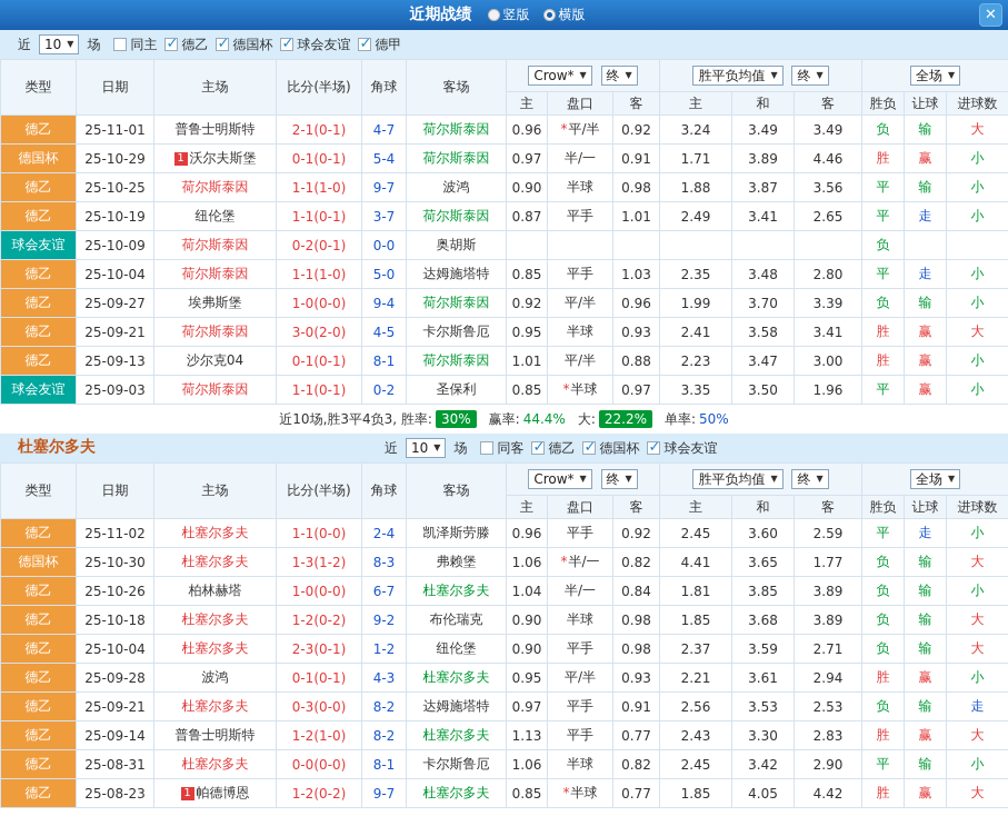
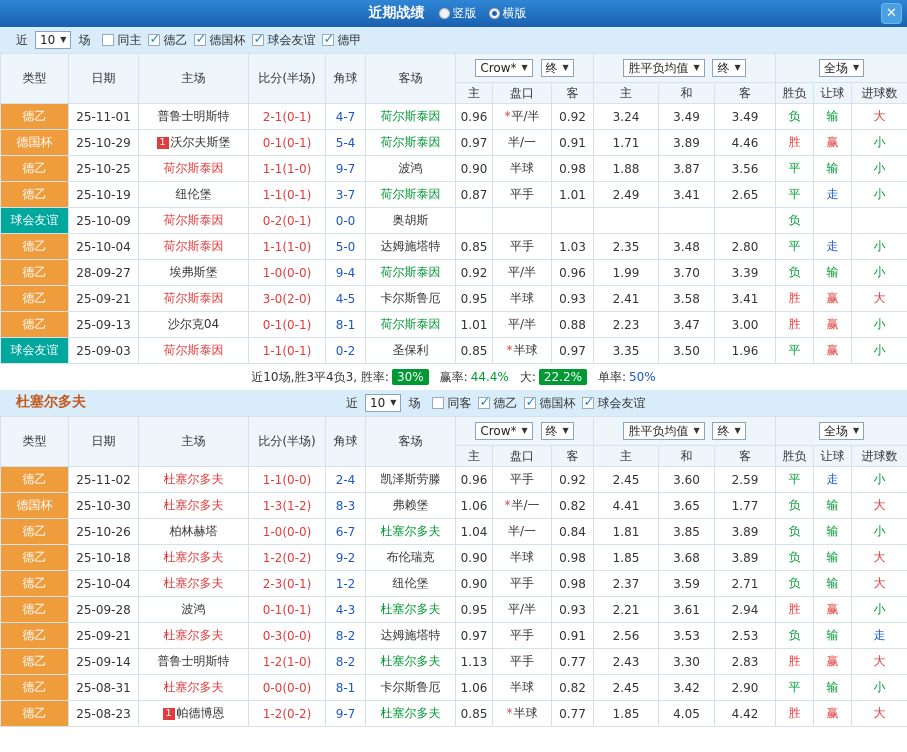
  近期战绩
  竖版
  横版
  ✕
  近
  10
  ▼
  场
  同主
  德乙
  德国杯
  球会友谊
  德甲
  类型	日期	主场	比分(半场)	角球	客场	Crow* ▼ 终 ▼	胜平负均值 ▼ 终 ▼	全场 ▼
  主	盘口	客	主	和	客	胜负	让球	进球数
  德乙	25-11-01	普鲁士明斯特	2-1(0-1)	4-7	荷尔斯泰因	0.96	*平/半	0.92	3.24	3.49	3.49	负	输	大
  德国杯	25-10-29	1 沃尔夫斯堡	0-1(0-1)	5-4	荷尔斯泰因	0.97	半/一	0.91	1.71	3.89	4.46	胜	赢	小
  德乙	25-10-25	荷尔斯泰因	1-1(1-0)	9-7	波鸿	0.90	半球	0.98	1.88	3.87	3.56	平	输	小
  德乙	25-10-19	纽伦堡	1-1(0-1)	3-7	荷尔斯泰因	0.87	平手	1.01	2.49	3.41	2.65	平	走	小
  球会友谊	25-10-09	荷尔斯泰因	0-2(0-1)	0-0	奥胡斯							负
  德乙	25-10-04	荷尔斯泰因	1-1(1-0)	5-0	达姆施塔特	0.85	平手	1.03	2.35	3.48	2.80	平	走	小
- 德乙	25-09-27	埃弗斯堡	1-0(0-0)	9-4	荷尔斯泰因	0.92	平/半	0.96	1.99	3.70	3.39	负	输	小
+ 德乙	28-09-27	埃弗斯堡	1-0(0-0)	9-4	荷尔斯泰因	0.92	平/半	0.96	1.99	3.70	3.39	负	输	小
  德乙	25-09-21	荷尔斯泰因	3-0(2-0)	4-5	卡尔斯鲁厄	0.95	半球	0.93	2.41	3.58	3.41	胜	赢	大
  德乙	25-09-13	沙尔克04	0-1(0-1)	8-1	荷尔斯泰因	1.01	平/半	0.88	2.23	3.47	3.00	胜	赢	小
  球会友谊	25-09-03	荷尔斯泰因	1-1(0-1)	0-2	圣保利	0.85	*半球	0.97	3.35	3.50	1.96	平	赢	小
  近10场,胜3平4负3, 胜率:
  30%
  赢率:
  44.4%
  大:
  22.2%
  单率:
  50%
  杜塞尔多夫
  近
  10
  ▼
  场
  同客
  德乙
  德国杯
  球会友谊
  类型	日期	主场	比分(半场)	角球	客场	Crow* ▼ 终 ▼	胜平负均值 ▼ 终 ▼	全场 ▼
  主	盘口	客	主	和	客	胜负	让球	进球数
  德乙	25-11-02	杜塞尔多夫	1-1(0-0)	2-4	凯泽斯劳滕	0.96	平手	0.92	2.45	3.60	2.59	平	走	小
  德国杯	25-10-30	杜塞尔多夫	1-3(1-2)	8-3	弗赖堡	1.06	*半/一	0.82	4.41	3.65	1.77	负	输	大
  德乙	25-10-26	柏林赫塔	1-0(0-0)	6-7	杜塞尔多夫	1.04	半/一	0.84	1.81	3.85	3.89	负	输	小
  德乙	25-10-18	杜塞尔多夫	1-2(0-2)	9-2	布伦瑞克	0.90	半球	0.98	1.85	3.68	3.89	负	输	大
  德乙	25-10-04	杜塞尔多夫	2-3(0-1)	1-2	纽伦堡	0.90	平手	0.98	2.37	3.59	2.71	负	输	大
  德乙	25-09-28	波鸿	0-1(0-1)	4-3	杜塞尔多夫	0.95	平/半	0.93	2.21	3.61	2.94	胜	赢	小
  德乙	25-09-21	杜塞尔多夫	0-3(0-0)	8-2	达姆施塔特	0.97	平手	0.91	2.56	3.53	2.53	负	输	走
  德乙	25-09-14	普鲁士明斯特	1-2(1-0)	8-2	杜塞尔多夫	1.13	平手	0.77	2.43	3.30	2.83	胜	赢	大
  德乙	25-08-31	杜塞尔多夫	0-0(0-0)	8-1	卡尔斯鲁厄	1.06	半球	0.82	2.45	3.42	2.90	平	输	小
  德乙	25-08-23	1 帕德博恩	1-2(0-2)	9-7	杜塞尔多夫	0.85	*半球	0.77	1.85	4.05	4.42	胜	赢	大
